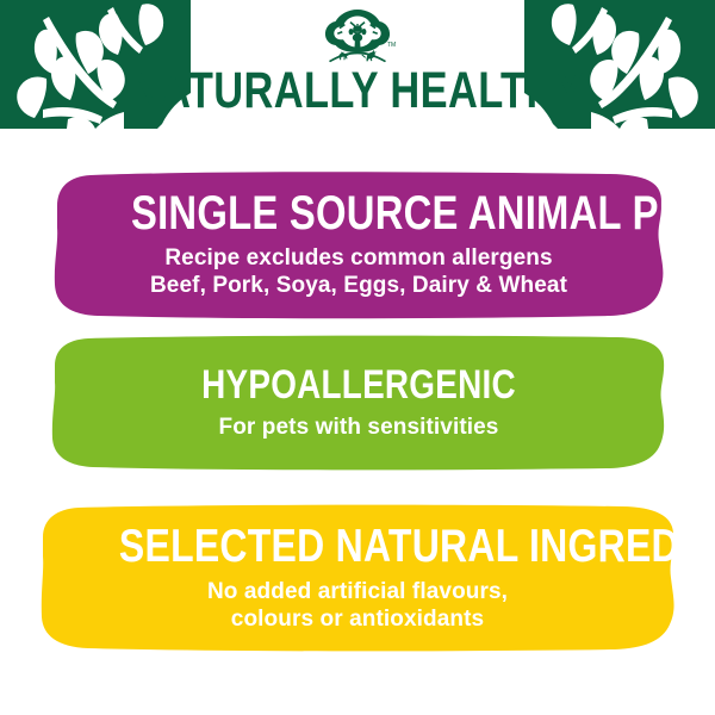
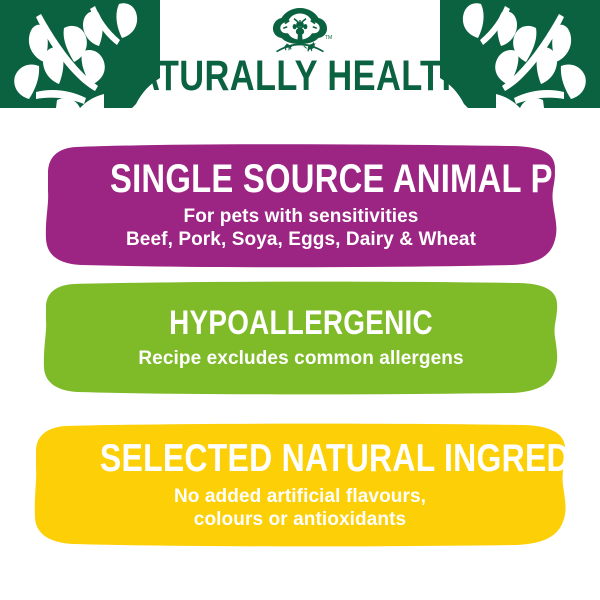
  NATURALLY HEALTHY
  SINGLE SOURCE ANIMAL PRO
- Recipe excludes common allergens
+ For pets with sensitivities
  Beef, Pork, Soya, Eggs, Dairy & Wheat
  HYPOALLERGENIC
- For pets with sensitivities
+ Recipe excludes common allergens
  SELECTED NATURAL INGREDIE
  No added artificial flavours,
  colours or antioxidants
